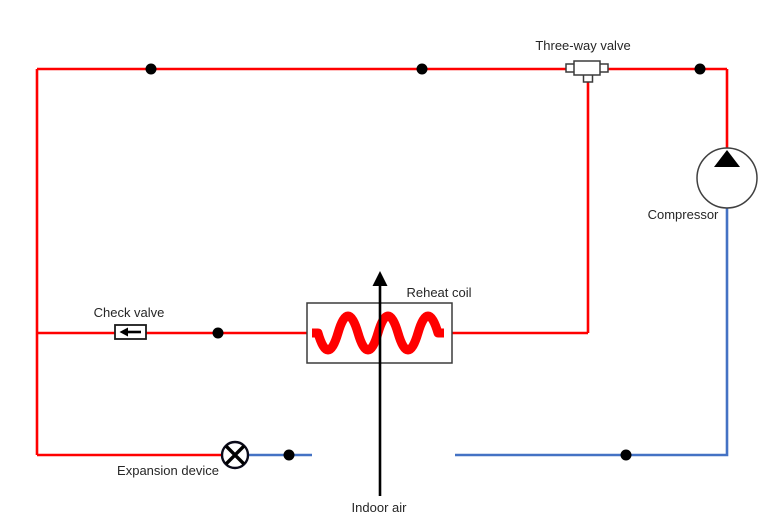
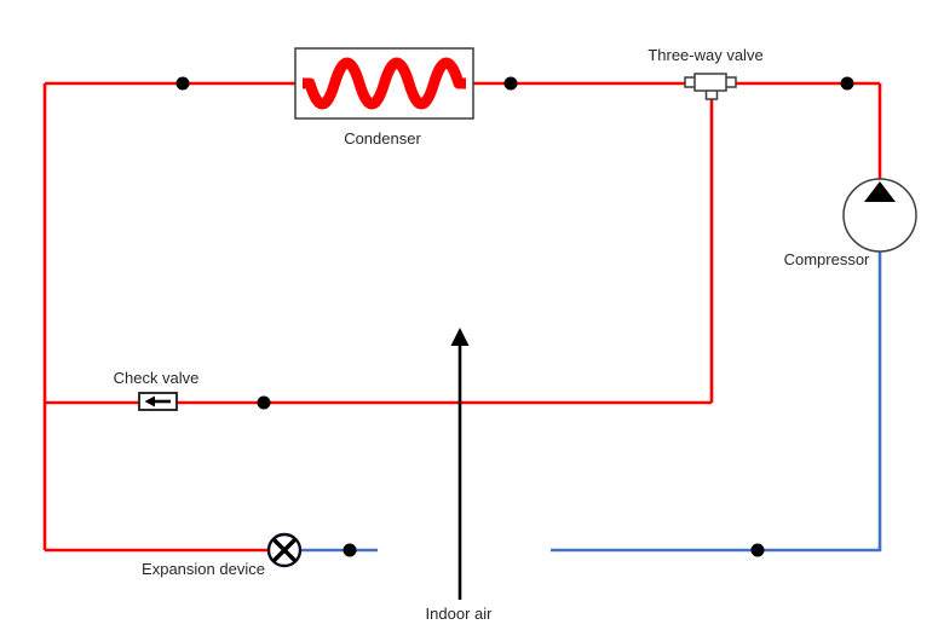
+ Condenser
  Three-way valve
  Compressor
  Check valve
- Reheat coil
  Expansion device
  Indoor air
